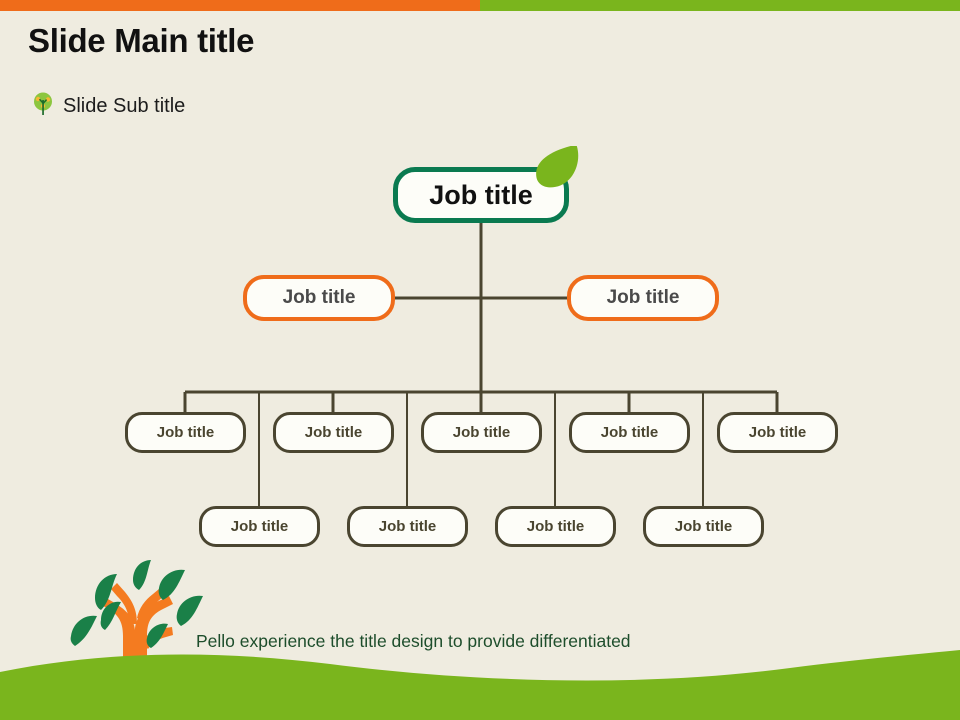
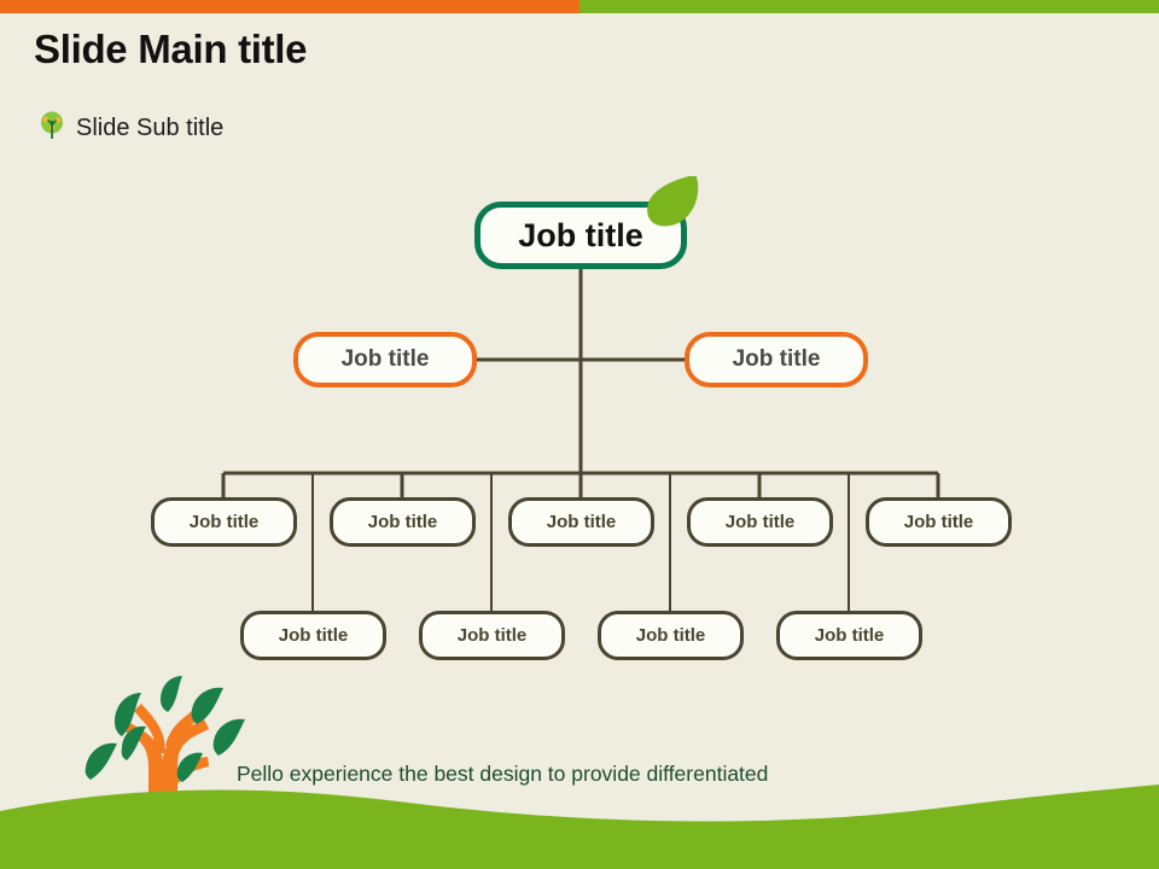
  Slide Main title
  Slide Sub title
  Job title
  Job title
  Job title
  Job title
  Job title
  Job title
  Job title
  Job title
  Job title
  Job title
  Job title
  Job title
- Pello experience the title design to provide differentiated
+ Pello experience the best design to provide differentiated
